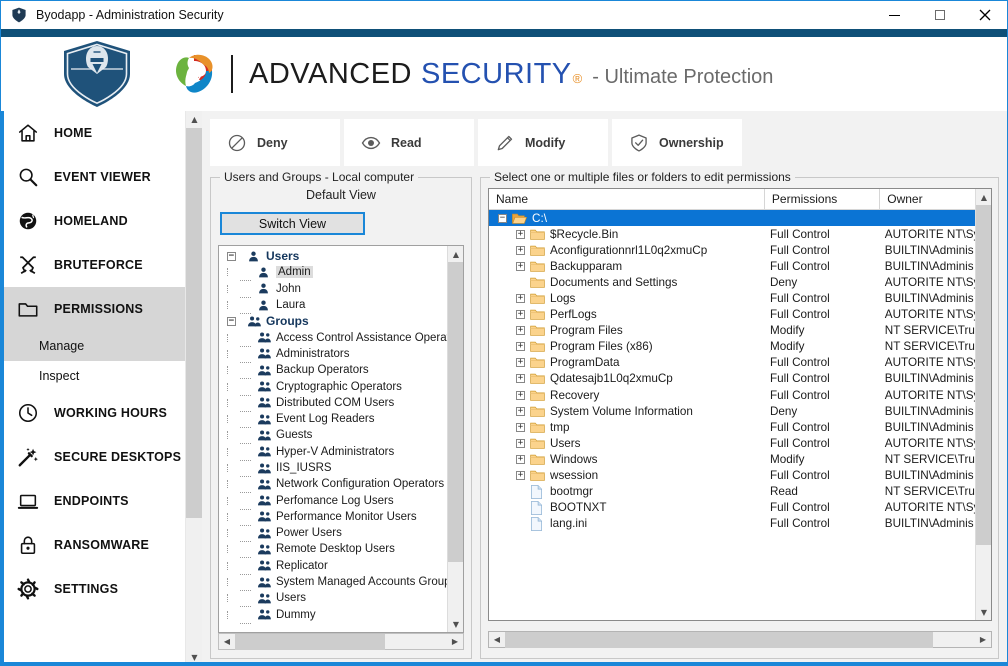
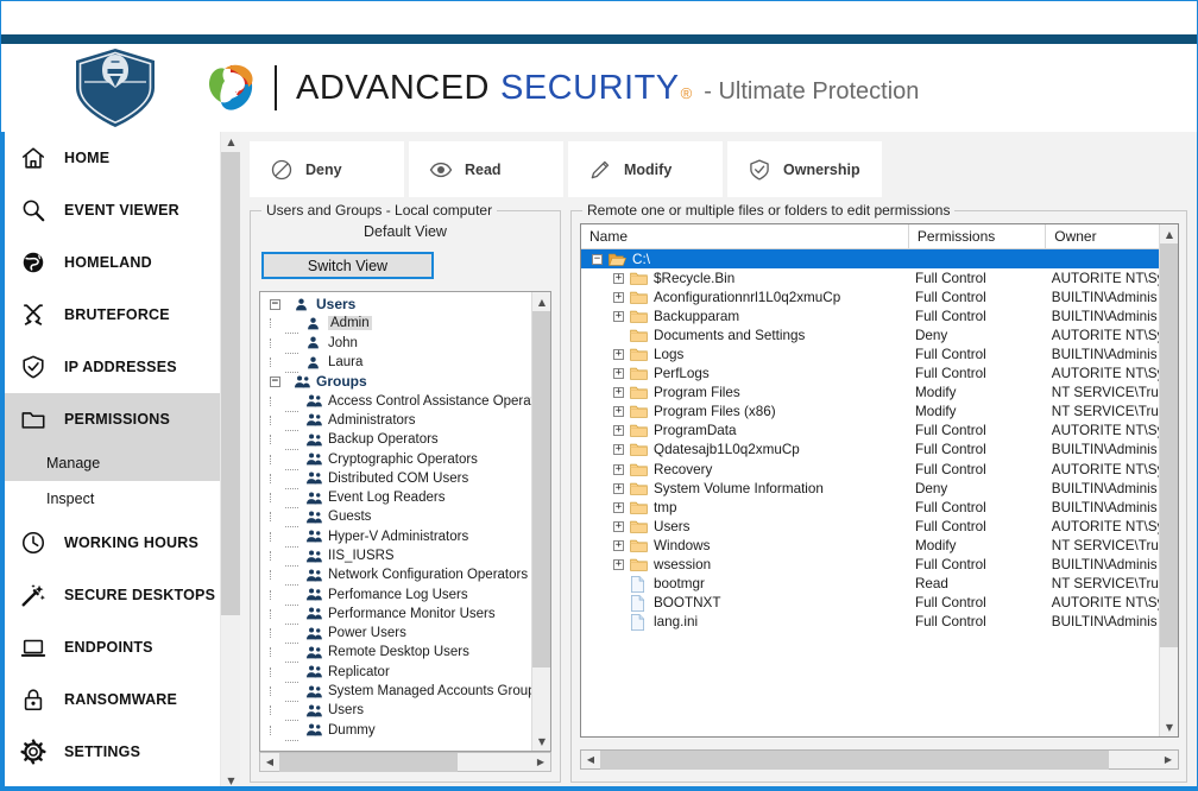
- Byodapp - Administration Security
  ADVANCED
  SECURITY
  ®
  - Ultimate Protection
  HOME
  EVENT VIEWER
  HOMELAND
  BRUTEFORCE
+ IP ADDRESSES
  PERMISSIONS
  Manage
  Inspect
  WORKING HOURS
  SECURE DESKTOPS
  ENDPOINTS
  RANSOMWARE
  SETTINGS
  ▲
  ▼
  Deny
  Read
  Modify
  Ownership
  Users and Groups - Local computer
  Default View
  Switch View
  −
  Users
  Admin
  John
  Laura
  −
  Groups
  Access Control Assistance Opera
  Administrators
  Backup Operators
  Cryptographic Operators
  Distributed COM Users
  Event Log Readers
  Guests
  Hyper-V Administrators
  IIS_IUSRS
  Network Configuration Operators
  Perfomance Log Users
  Performance Monitor Users
  Power Users
  Remote Desktop Users
  Replicator
  System Managed Accounts Grou
  Users
  Dummy
  ▲
  ▼
  ◀
  ▶
- Select one or multiple files or folders to edit permissions
+ Remote one or multiple files or folders to edit permissions
  Name
  Permissions
  Owner
  −
  C:\
  +
  $Recycle.Bin
  Full Control
  AUTORITE NT\S
  +
  Aconfigurationnrl1L0q2xmuCp
  Full Control
  BUILTIN\Adminis
  +
  Backupparam
  Full Control
  BUILTIN\Adminis
  Documents and Settings
  Deny
  AUTORITE NT\S
  +
  Logs
  Full Control
  BUILTIN\Adminis
  +
  PerfLogs
  Full Control
  AUTORITE NT\S
  +
  Program Files
  Modify
  NT SERVICE\Tru
  +
  Program Files (x86)
  Modify
  NT SERVICE\Tru
  +
  ProgramData
  Full Control
  AUTORITE NT\S
  +
  Qdatesajb1L0q2xmuCp
  Full Control
  BUILTIN\Adminis
  +
  Recovery
  Full Control
  AUTORITE NT\S
  +
  System Volume Information
  Deny
  BUILTIN\Adminis
  +
  tmp
  Full Control
  BUILTIN\Adminis
  +
  Users
  Full Control
  AUTORITE NT\S
  +
  Windows
  Modify
  NT SERVICE\Tru
  +
  wsession
  Full Control
  BUILTIN\Adminis
  bootmgr
  Read
  NT SERVICE\Tru
  BOOTNXT
  Full Control
  AUTORITE NT\S
  lang.ini
  Full Control
  BUILTIN\Adminis
  ▲
  ▼
  ◀
  ▶
